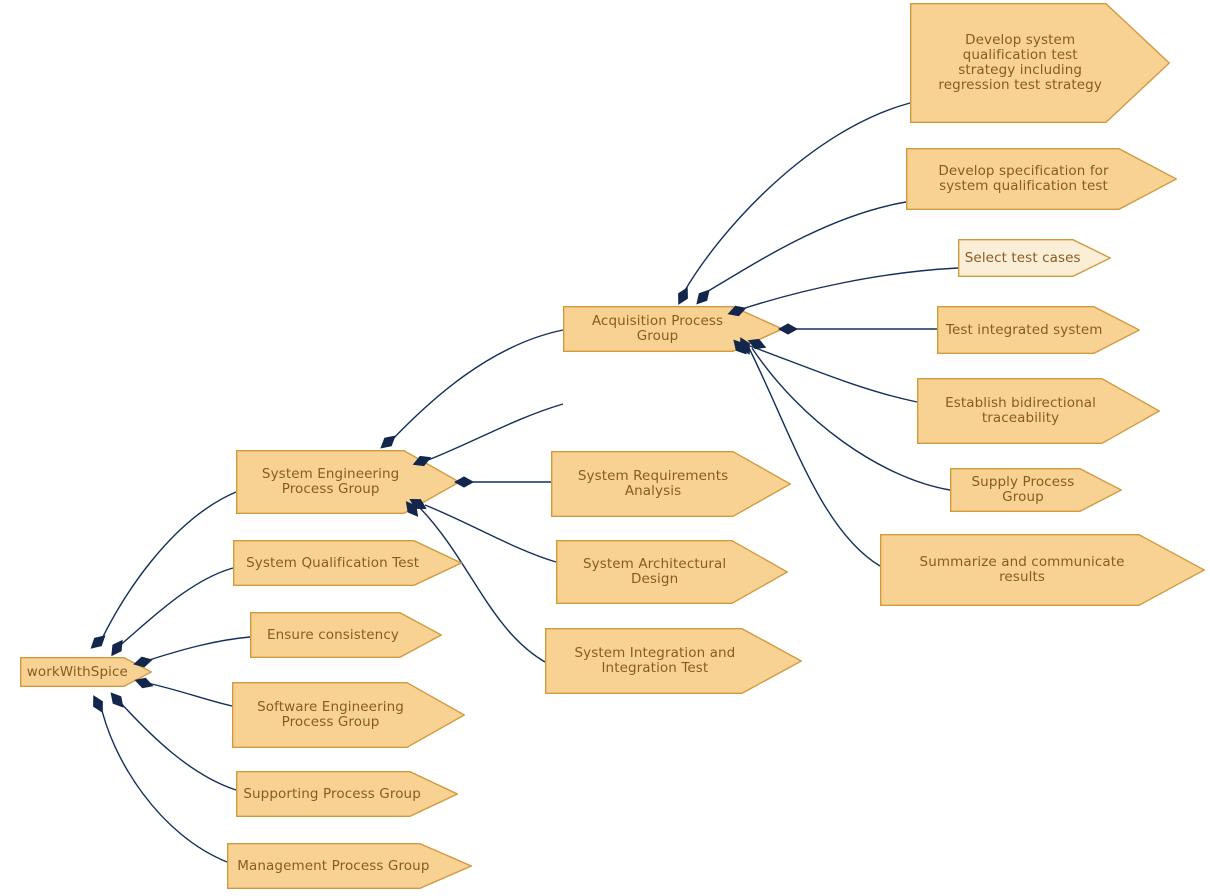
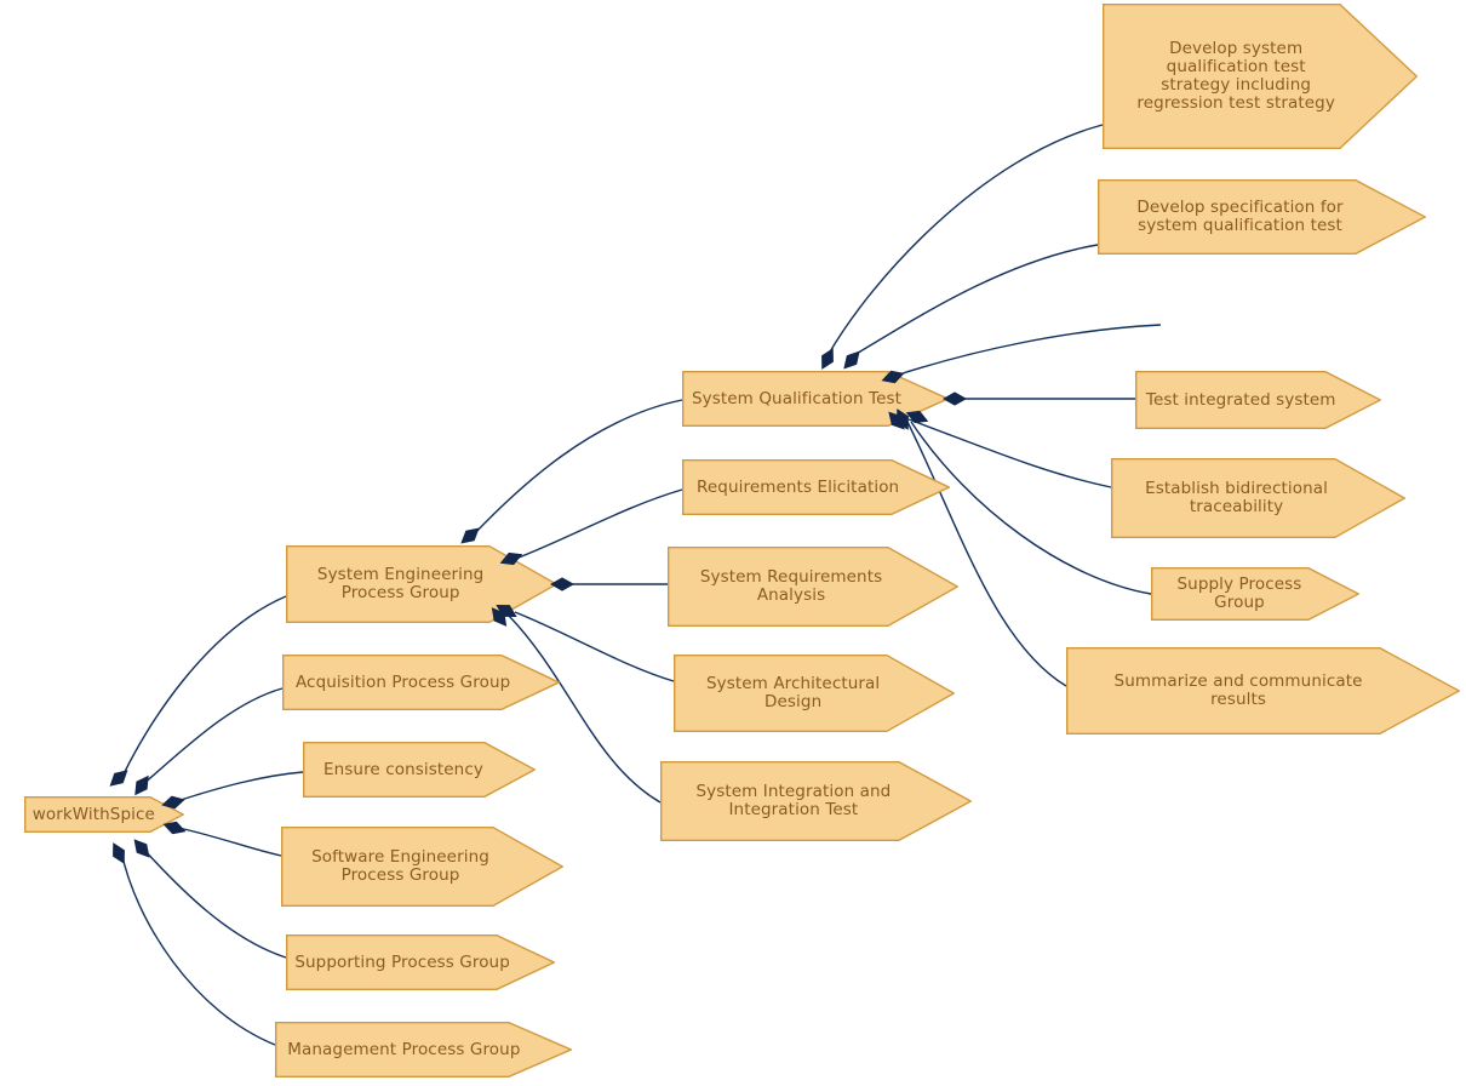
  workWithSpice
  System Engineering
  Process Group
- System Qualification Test
+ Acquisition Process Group
  Ensure consistency
  Software Engineering
  Process Group
  Supporting Process Group
  Management Process Group
- Acquisition Process Group
+ System Qualification Test
+ Requirements Elicitation
  System Requirements
  Analysis
  System Architectural
  Design
  System Integration and
  Integration Test
  Develop system
  qualification test
  strategy including
  regression test strategy
  Develop specification for
  system qualification test
- Select test cases
  Test integrated system
  Establish bidirectional
  traceability
  Supply Process Group
  Summarize and communicate
  results
